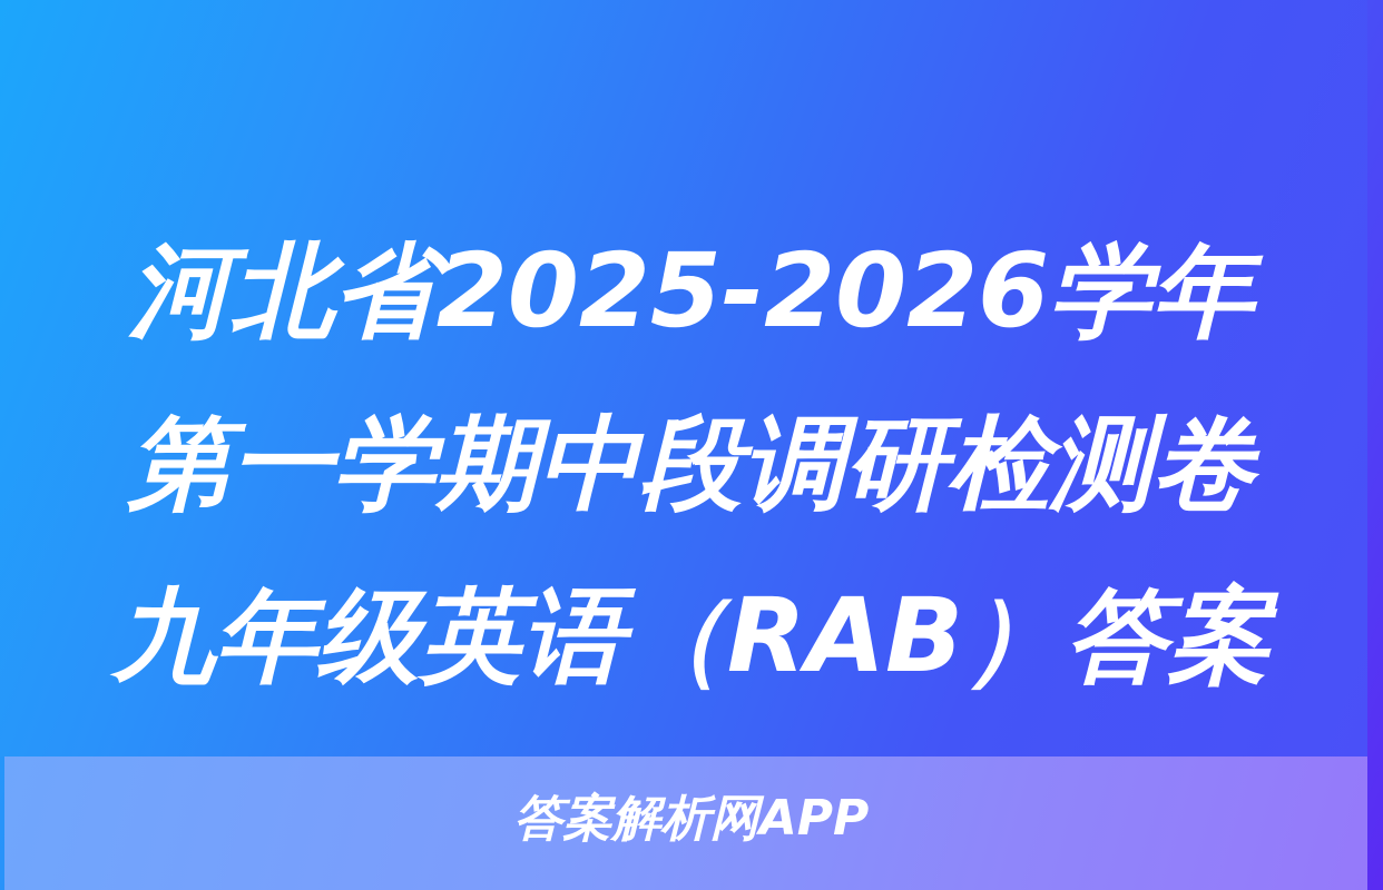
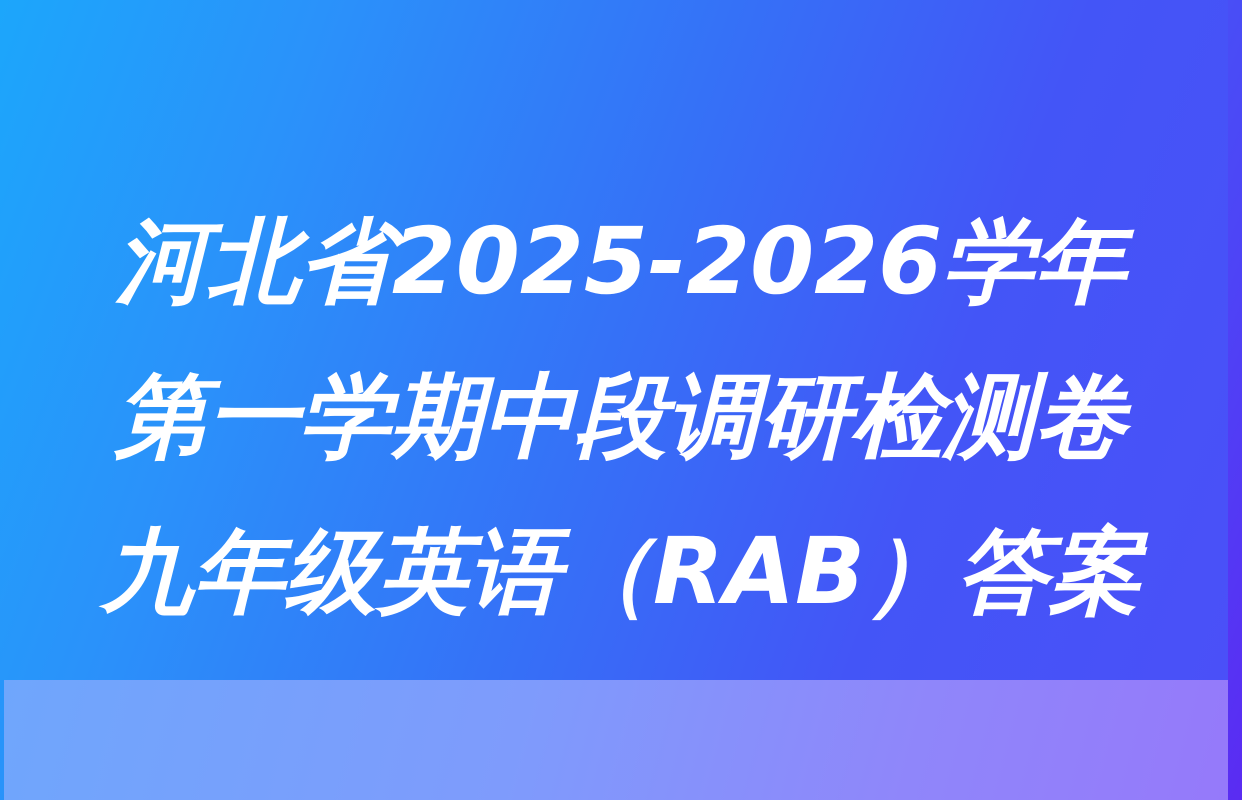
  河北省2025-2026学年
  第一学期中段调研检测卷
  九年级英语（RAB）答案
- 答案解析网APP
